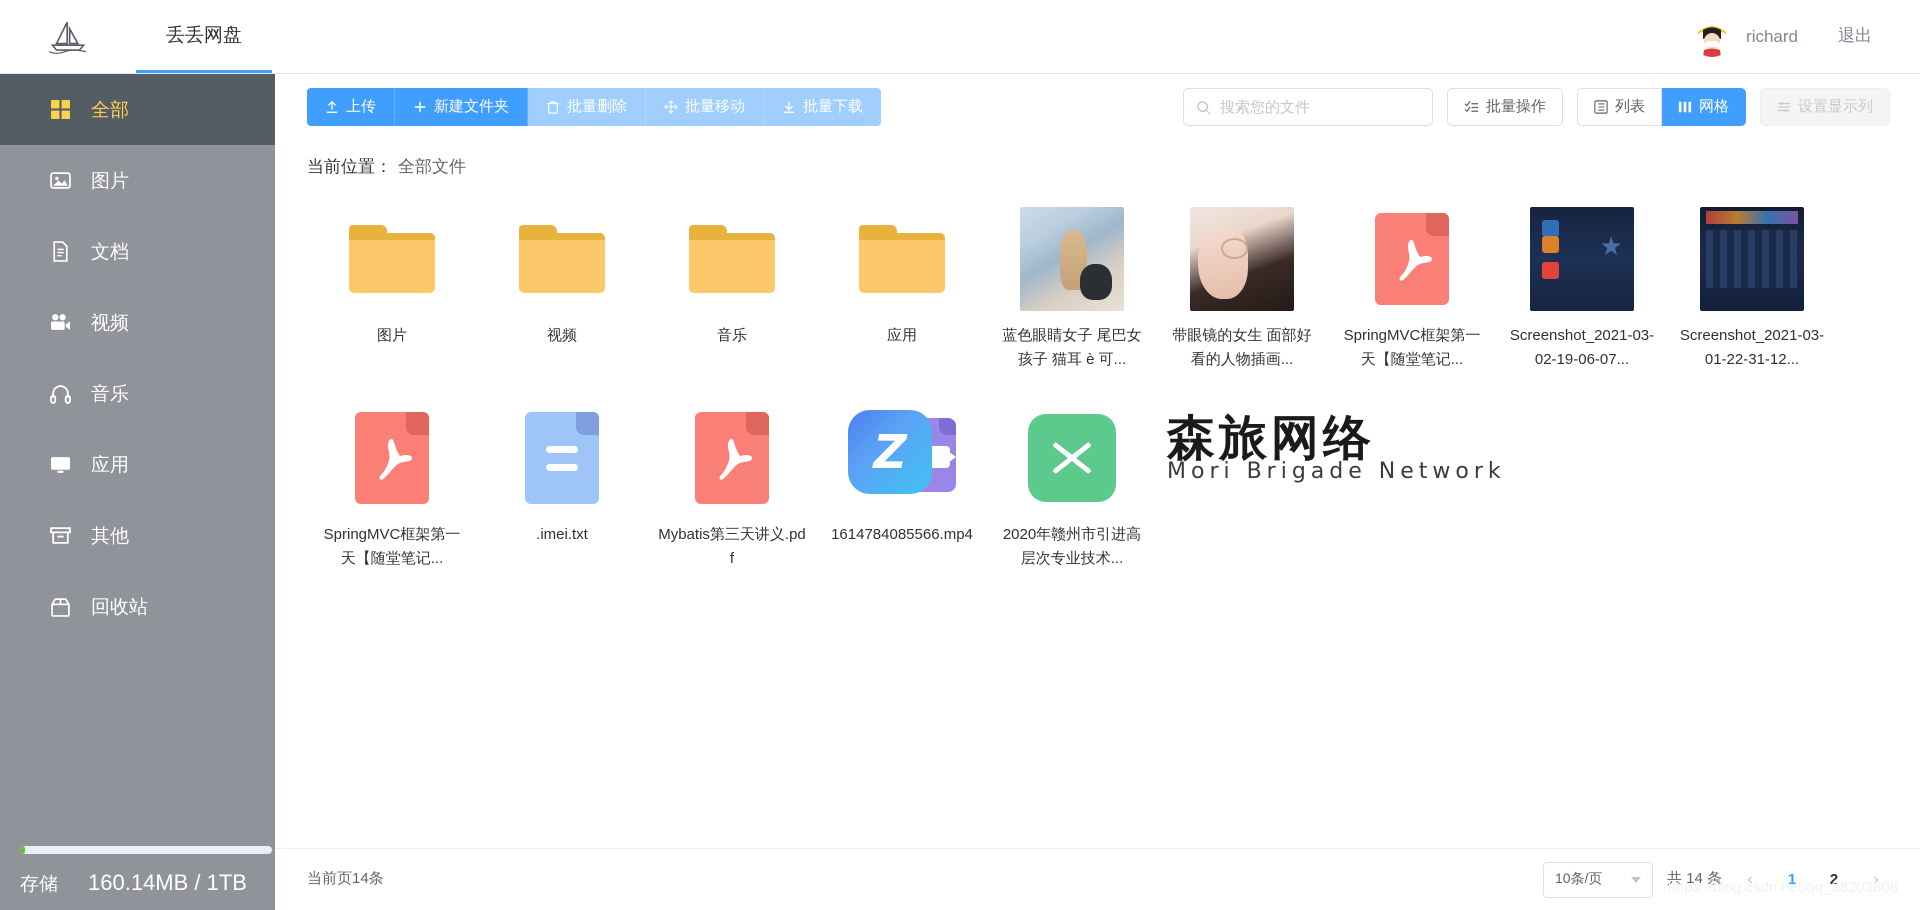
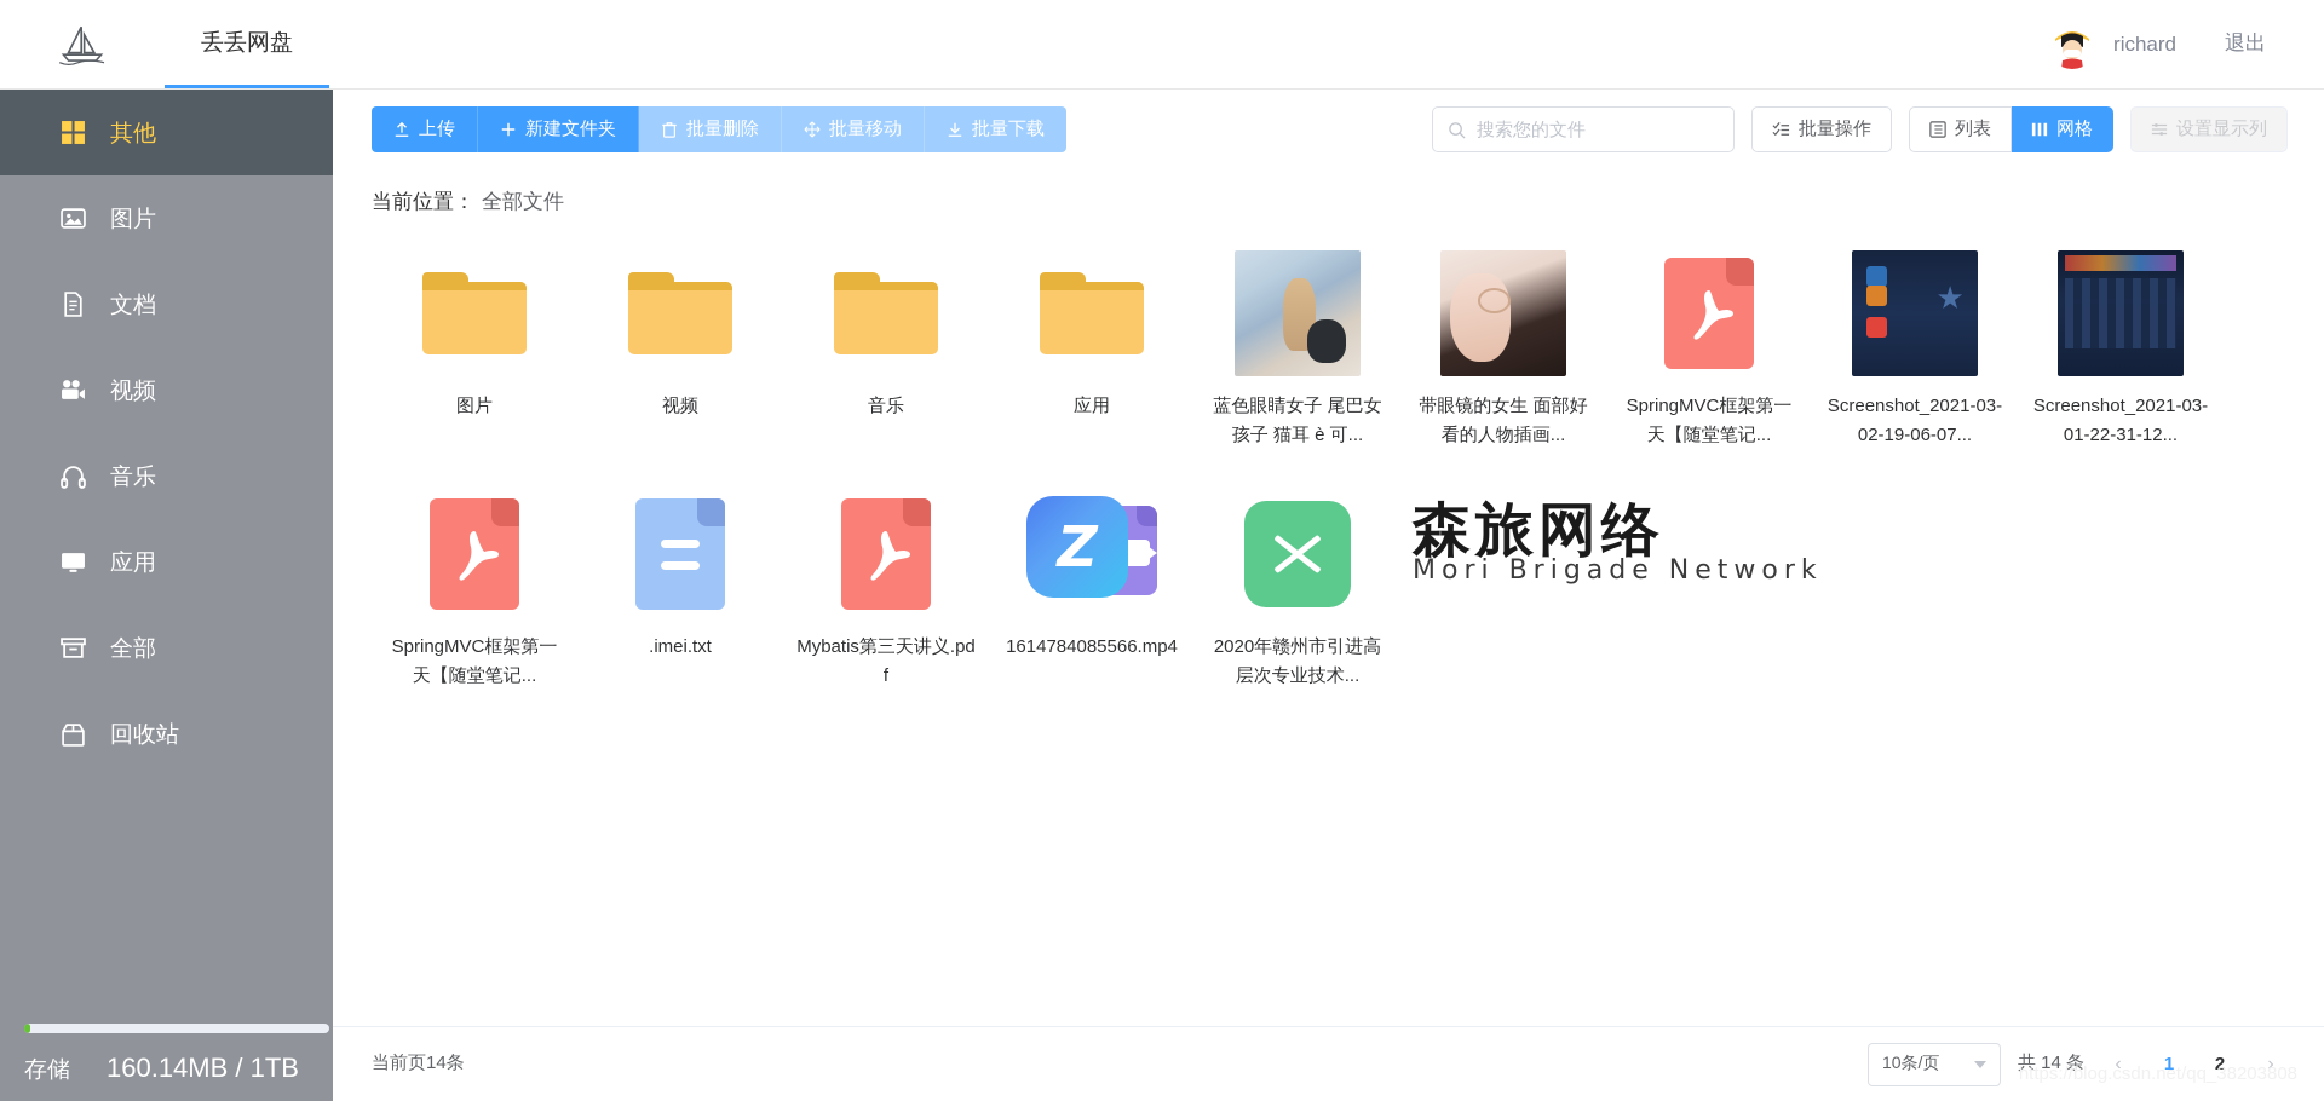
  丢丢网盘
  richard
  退出
- 全部
+ 其他
  图片
  文档
  视频
  音乐
  应用
- 其他
+ 全部
  回收站
  存储
  160.14MB / 1TB
  上传
  新建文件夹
  批量删除
  批量移动
  批量下载
  搜索您的文件
  批量操作
  列表
  网格
  设置显示列
  当前位置：
  全部文件
  图片
  视频
  音乐
  应用
  蓝色眼睛女子 尾巴女孩子 猫耳 è 可...
  带眼镜的女生 面部好看的人物插画...
  SpringMVC框架第一天【随堂笔记...
  Screenshot_2021-03-02-19-06-07...
  Screenshot_2021-03-01-22-31-12...
  SpringMVC框架第一天【随堂笔记...
  .imei.txt
  Mybatis第三天讲义.pdf
  Z
  1614784085566.mp4
  2020年赣州市引进高层次专业技术...
  森旅网络
  Mori Brigade Network
  当前页14条
  10条/页
  共 14 条
  ‹
  1
  2
  ›
  https://blog.csdn.net/qq_38203808
